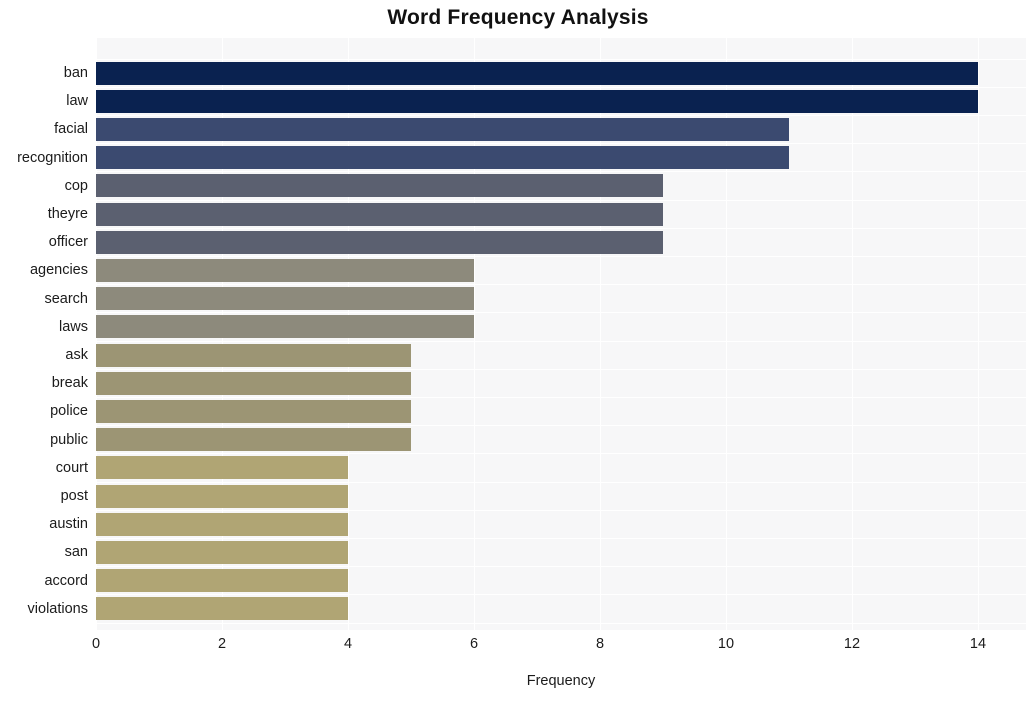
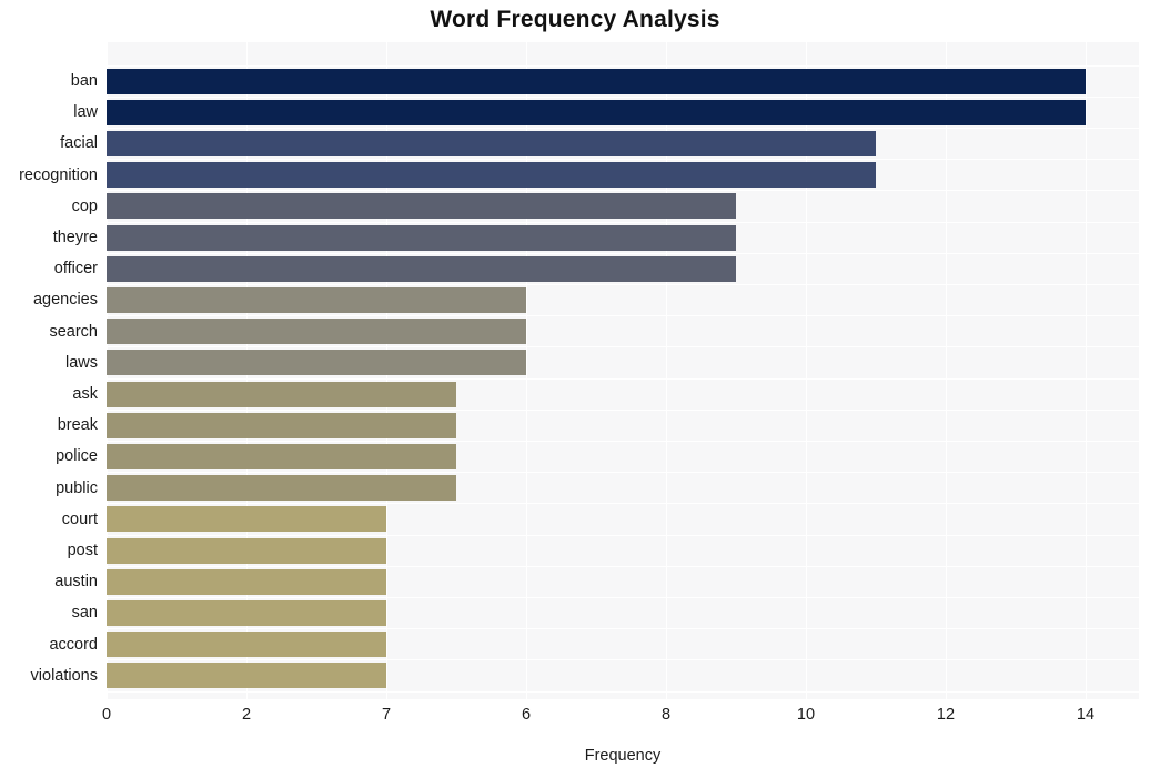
  Word Frequency Analysis
  ban
  law
  facial
  recognition
  cop
  theyre
  officer
  agencies
  search
  laws
  ask
  break
  police
  public
  court
  post
  austin
  san
  accord
  violations
  0
  2
- 4
+ 7
  6
  8
  10
  12
  14
  Frequency
